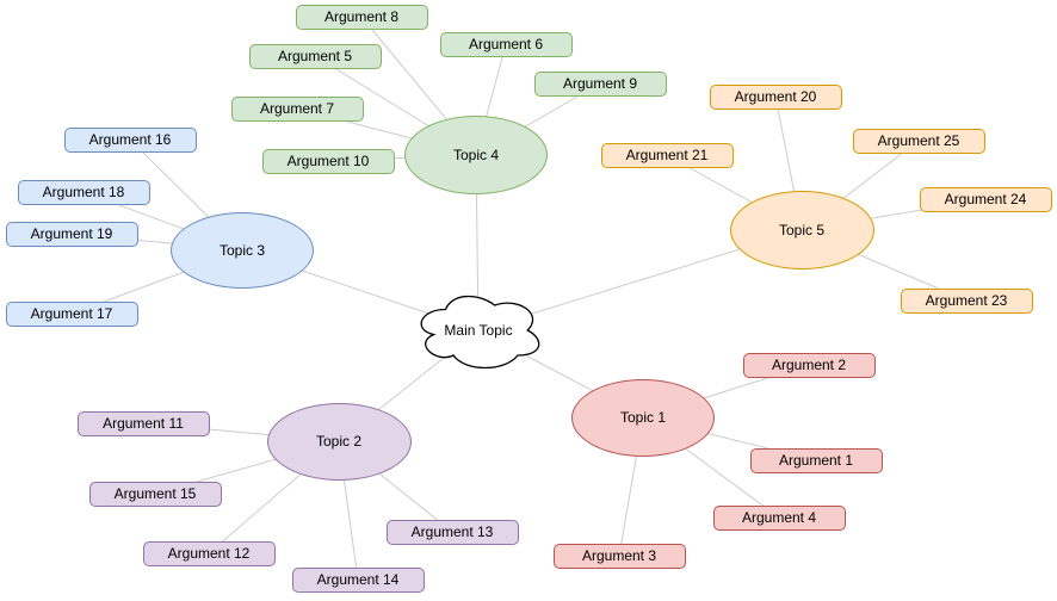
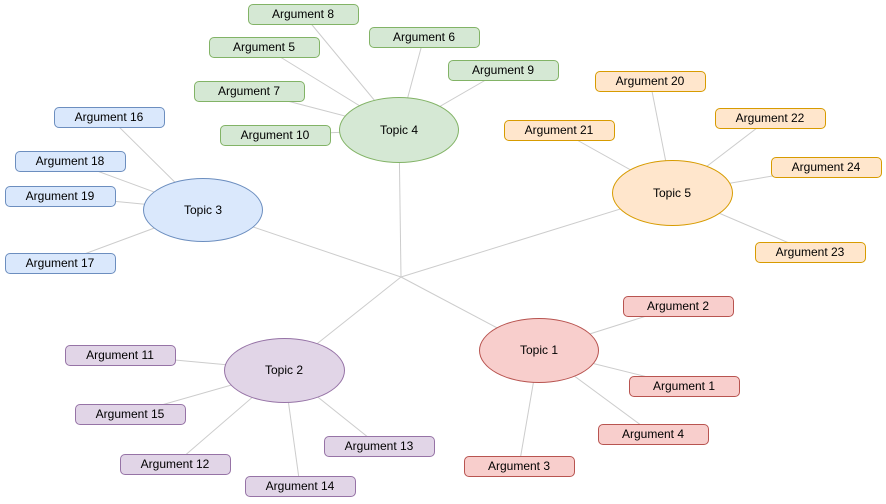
  Argument 2
  Argument 1
  Argument 4
  Argument 3
  Argument 11
  Argument 15
  Argument 12
  Argument 13
  Argument 14
  Argument 16
  Argument 18
  Argument 19
  Argument 17
  Argument 8
  Argument 5
  Argument 6
  Argument 7
  Argument 9
  Argument 10
  Argument 20
  Argument 21
- Argument 25
+ Argument 22
  Argument 24
  Argument 23
  Topic 1
  Topic 2
  Topic 3
  Topic 4
  Topic 5
- Main Topic
